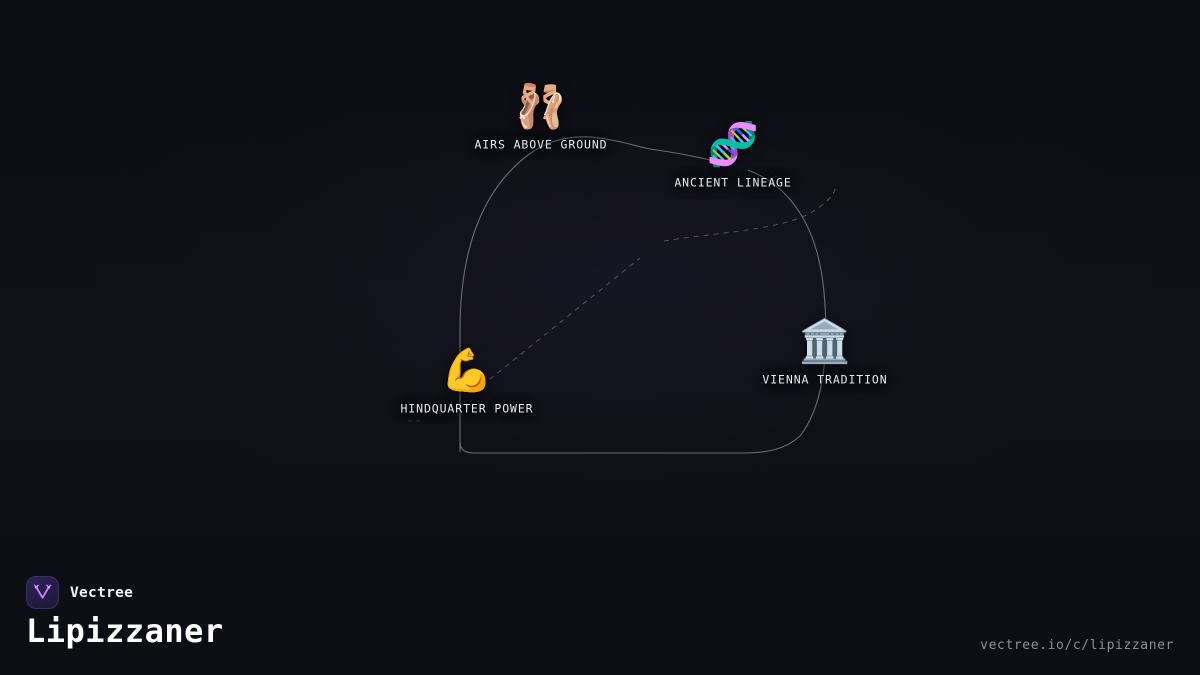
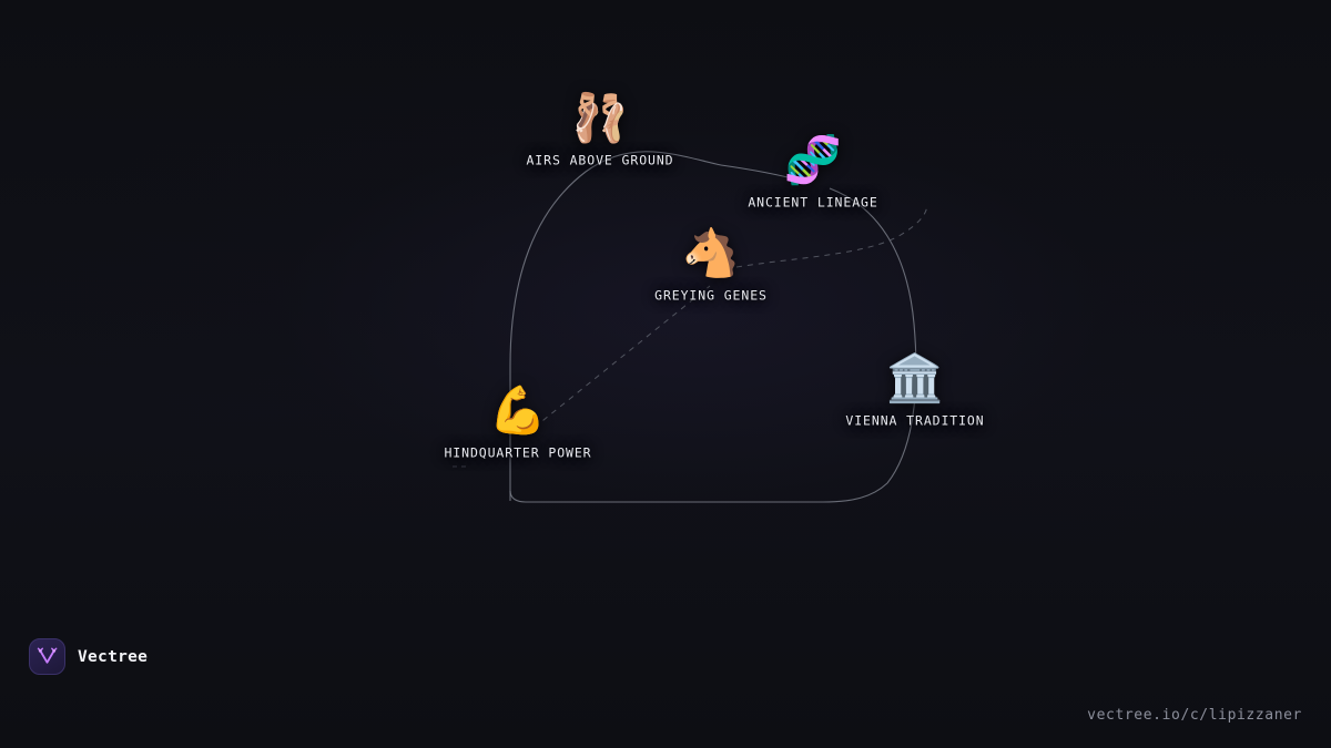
  🩰
  AIRS ABOVE GROUND
  🧬
  ANCIENT LINEAGE
+ 🐴
+ GREYING GENES
  🏛️
  VIENNA TRADITION
  💪
  HINDQUARTER POWER
  Vectree
- Lipizzaner
  vectree.io/c/lipizzaner
